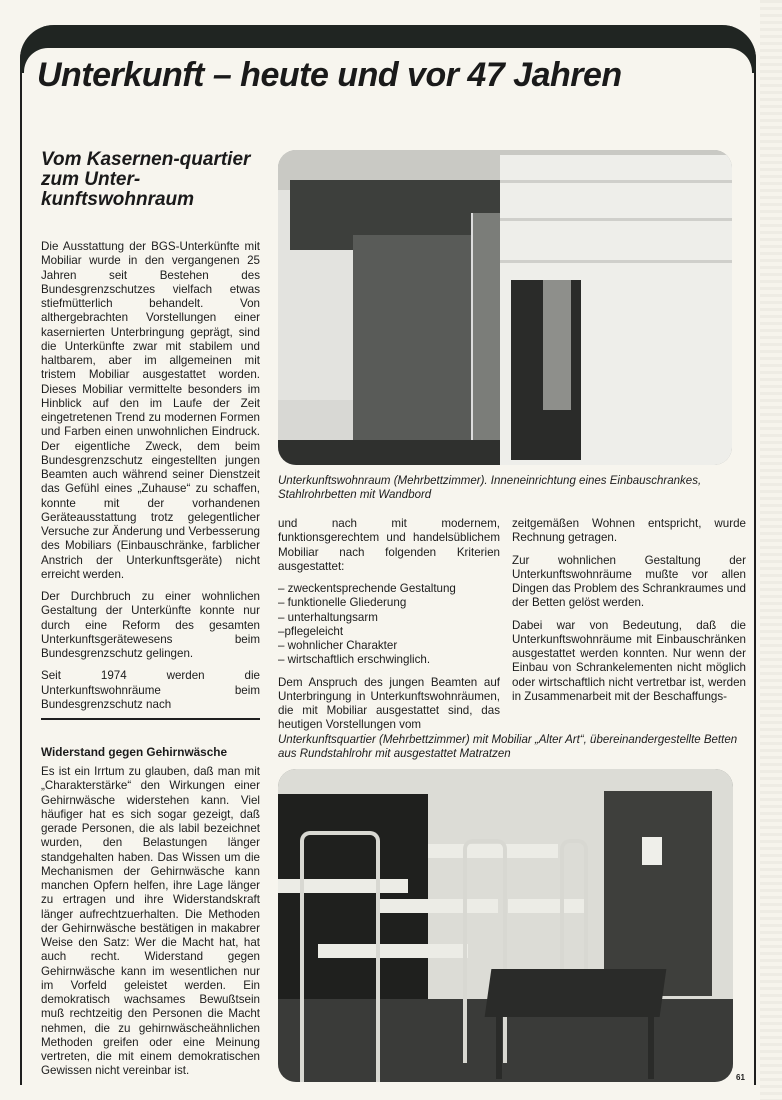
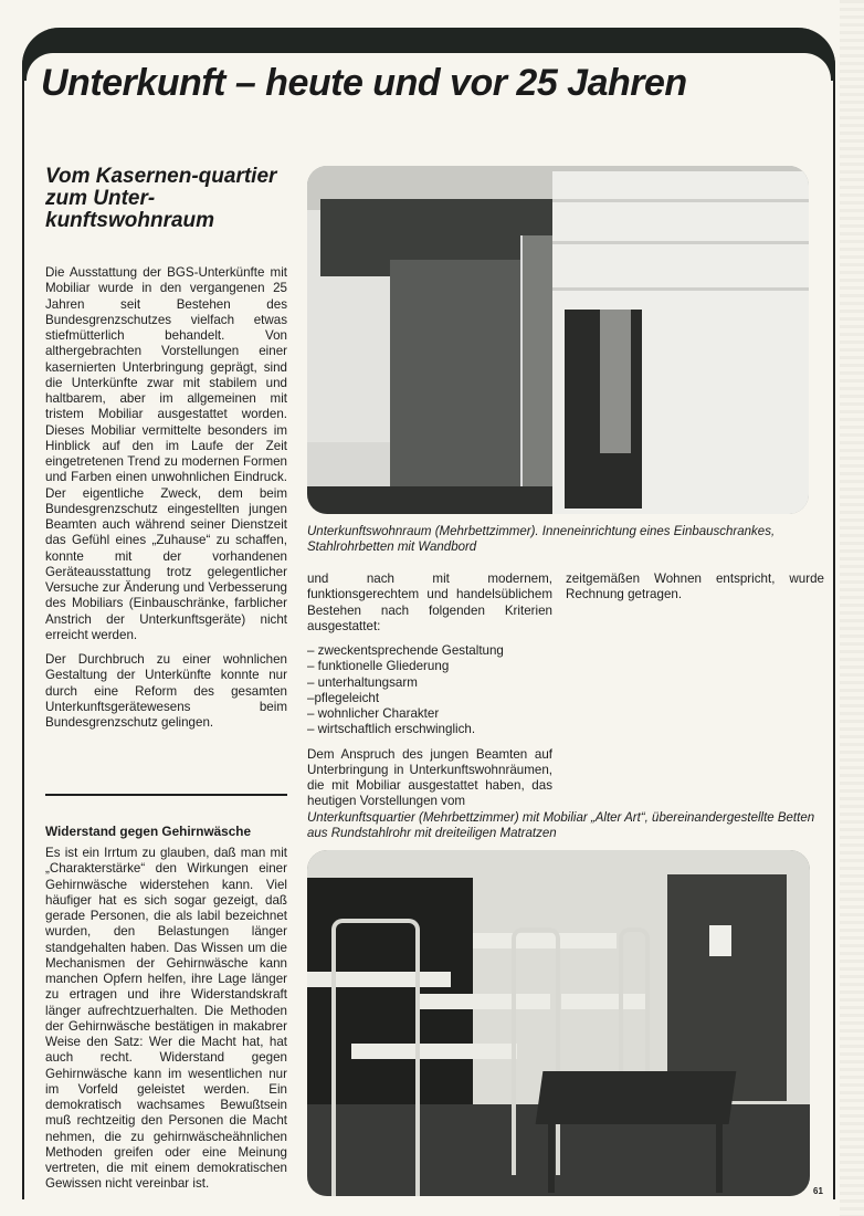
- Unterkunft – heute und vor 47 Jahren
+ Unterkunft – heute und vor 25 Jahren
  Vom Kasernen-quartier zum Unter-kunftswohnraum
  Die Ausstattung der BGS-Unterkünfte mit Mobiliar wurde in den vergangenen 25 Jahren seit Bestehen des Bundesgrenzschutzes vielfach etwas stiefmütterlich behandelt. Von althergebrachten Vorstellungen einer kasernierten Unterbringung geprägt, sind die Unterkünfte zwar mit stabilem und haltbarem, aber im allgemeinen mit tristem Mobiliar ausgestattet worden. Dieses Mobiliar vermittelte besonders im Hinblick auf den im Laufe der Zeit eingetretenen Trend zu modernen Formen und Farben einen unwohnlichen Eindruck. Der eigentliche Zweck, dem beim Bundesgrenzschutz eingestellten jungen Beamten auch während seiner Dienstzeit das Gefühl eines „Zuhause“ zu schaffen, konnte mit der vorhandenen Geräteausstattung trotz gelegentlicher Versuche zur Änderung und Verbesserung des Mobiliars (Einbauschränke, farblicher Anstrich der Unterkunftsgeräte) nicht erreicht werden.
  Der Durchbruch zu einer wohnlichen Gestaltung der Unterkünfte konnte nur durch eine Reform des gesamten Unterkunftsgerätewesens beim Bundesgrenzschutz gelingen.
- Seit 1974 werden die Unterkunftswohnräume beim Bundesgrenzschutz nach
  Widerstand gegen Gehirnwäsche
  Es ist ein Irrtum zu glauben, daß man mit „Charakterstärke“ den Wirkungen einer Gehirnwäsche widerstehen kann. Viel häufiger hat es sich sogar gezeigt, daß gerade Personen, die als labil bezeichnet wurden, den Belastungen länger standgehalten haben. Das Wissen um die Mechanismen der Gehirnwäsche kann manchen Opfern helfen, ihre Lage länger zu ertragen und ihre Widerstandskraft länger aufrechtzuerhalten. Die Methoden der Gehirnwäsche bestätigen in makabrer Weise den Satz: Wer die Macht hat, hat auch recht. Widerstand gegen Gehirnwäsche kann im wesentlichen nur im Vorfeld geleistet werden. Ein demokratisch wachsames Bewußtsein muß rechtzeitig den Personen die Macht nehmen, die zu gehirnwäscheähnlichen Methoden greifen oder eine Meinung vertreten, die mit einem demokratischen Gewissen nicht vereinbar ist.
  Unterkunftswohnraum (Mehrbettzimmer). Inneneinrichtung eines Einbauschrankes, Stahlrohrbetten mit Wandbord
- und nach mit modernem, funktionsgerechtem und handelsüblichem Mobiliar nach folgenden Kriterien ausgestattet:
+ und nach mit modernem, funktionsgerechtem und handelsüblichem Bestehen nach folgenden Kriterien ausgestattet:
  – zweckentsprechende Gestaltung
  – funktionelle Gliederung
  – unterhaltungsarm
  –pflegeleicht
  – wohnlicher Charakter
  – wirtschaftlich erschwinglich.
- Dem Anspruch des jungen Beamten auf Unterbringung in Unterkunftswohnräumen, die mit Mobiliar ausgestattet sind, das heutigen Vorstellungen vom
+ Dem Anspruch des jungen Beamten auf Unterbringung in Unterkunftswohnräumen, die mit Mobiliar ausgestattet haben, das heutigen Vorstellungen vom
  zeitgemäßen Wohnen entspricht, wurde Rechnung getragen.
- Zur wohnlichen Gestaltung der Unterkunftswohnräume mußte vor allen Dingen das Problem des Schrankraumes und der Betten gelöst werden.
- Dabei war von Bedeutung, daß die Unterkunftswohnräume mit Einbauschränken ausgestattet werden konnten. Nur wenn der Einbau von Schrankelementen nicht möglich oder wirtschaftlich nicht vertretbar ist, werden in Zusammenarbeit mit der Beschaffungs-
- Unterkunftsquartier (Mehrbettzimmer) mit Mobiliar „Alter Art“, übereinandergestellte Betten aus Rundstahlrohr mit ausgestattet Matratzen
+ Unterkunftsquartier (Mehrbettzimmer) mit Mobiliar „Alter Art“, übereinandergestellte Betten aus Rundstahlrohr mit dreiteiligen Matratzen
  61
